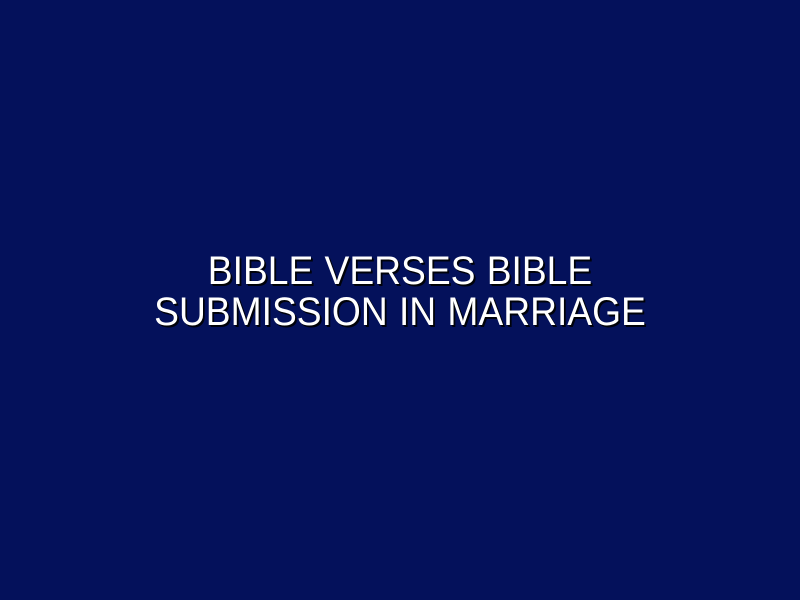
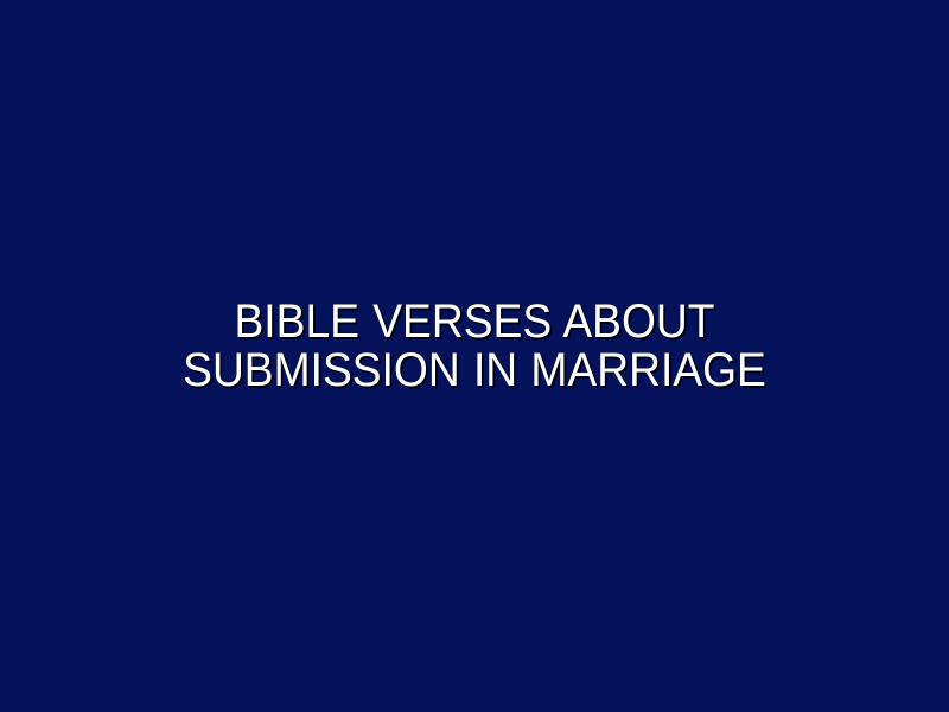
- BIBLE VERSES BIBLE SUBMISSION IN MARRIAGE
+ BIBLE VERSES ABOUT SUBMISSION IN MARRIAGE
